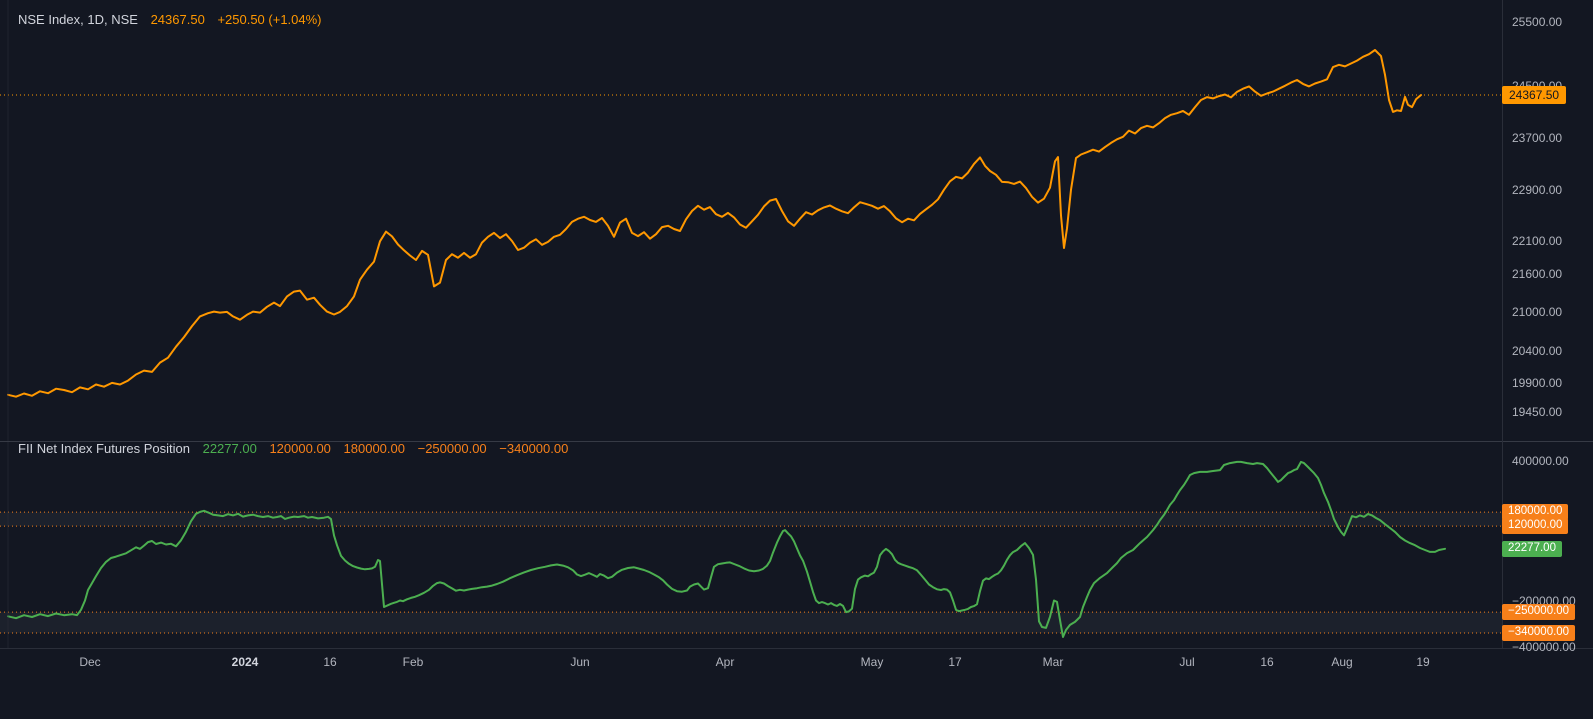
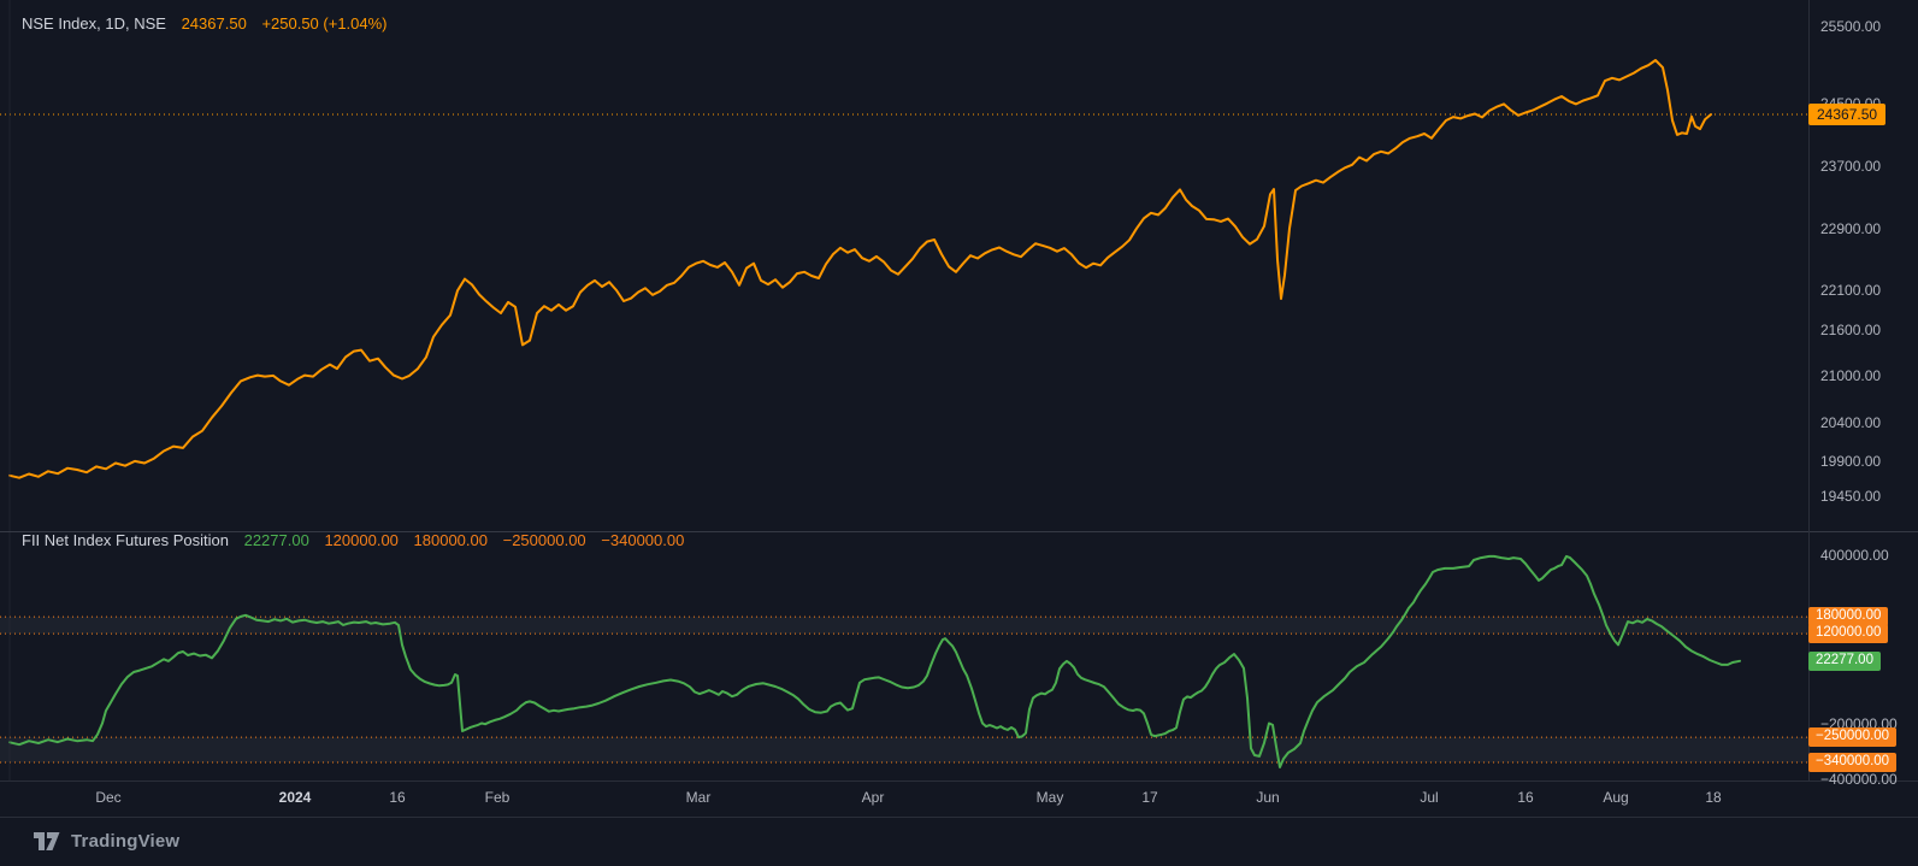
  NSE Index, 1D, NSE 24367.50 +250.50 (+1.04%)
  FII Net Index Futures Position 22277.00 120000.00 180000.00 −250000.00 −340000.00
+ TradingView
  25500.00
  23700.00
  22900.00
  22100.00
  21600.00
  21000.00
  20400.00
  19900.00
  19450.00
  400000.00
  −200000.00
  −400000.00
  24367.50
  180000.00
  120000.00
  −250000.00
  −340000.00
  22277.00
  Dec
  2024
  16
  Feb
- Jun
+ Mar
  Apr
  May
  17
- Mar
+ Jun
  Jul
  16
  Aug
- 19
+ 18
